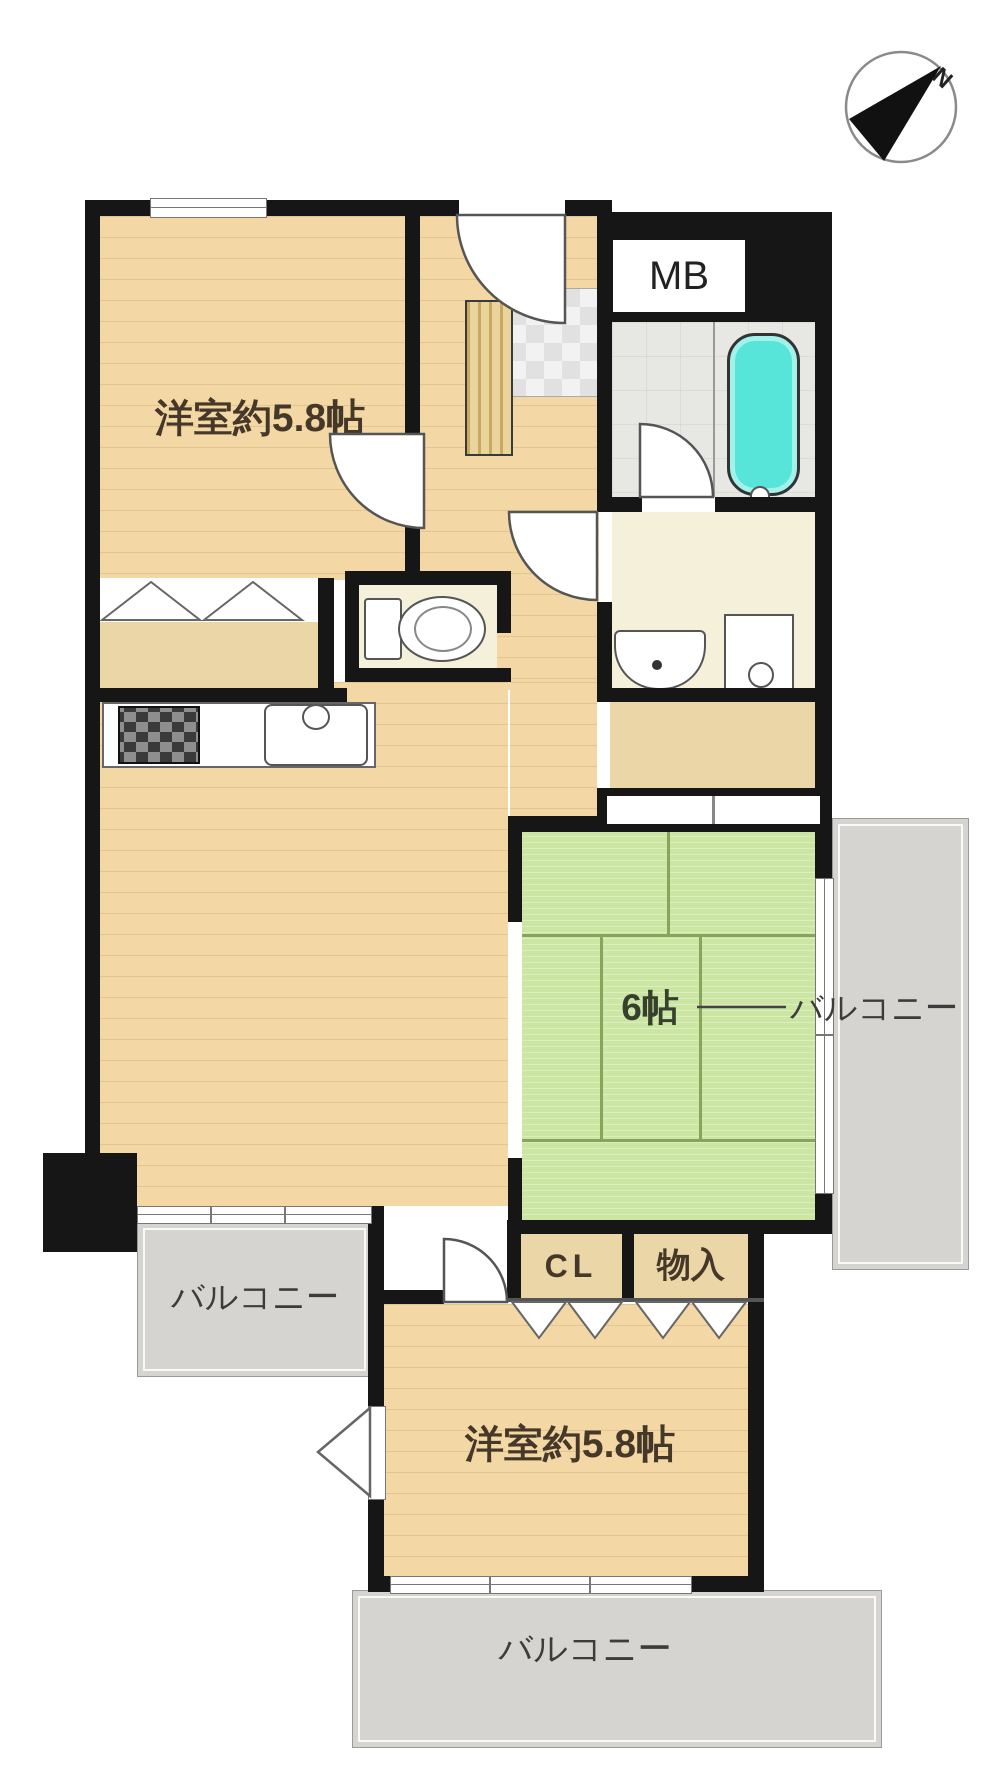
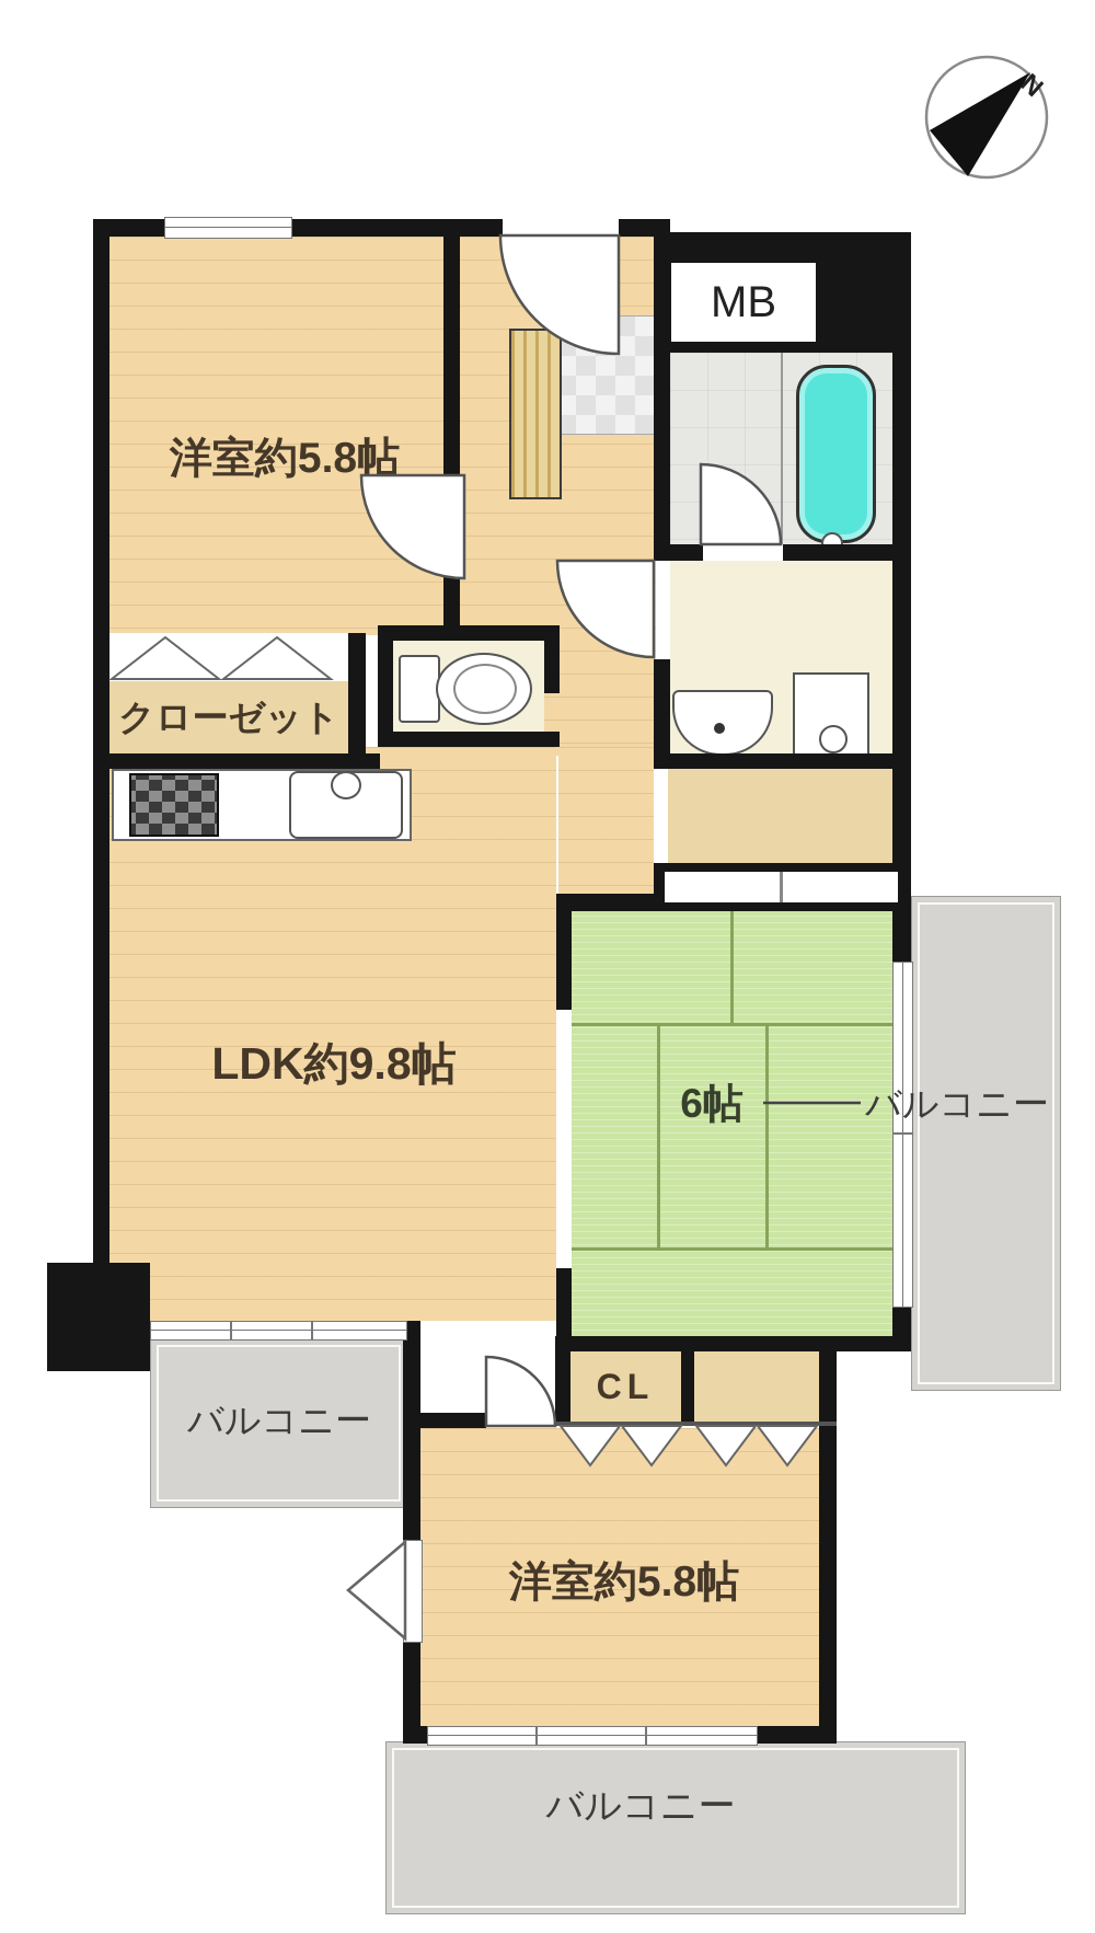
  洋室約5.8帖
  MB
+ クローゼット
+ LDK約9.8帖
  6帖
  バルコニー
  バルコニー
  CL
- 物入
  洋室約5.8帖
  バルコニー
